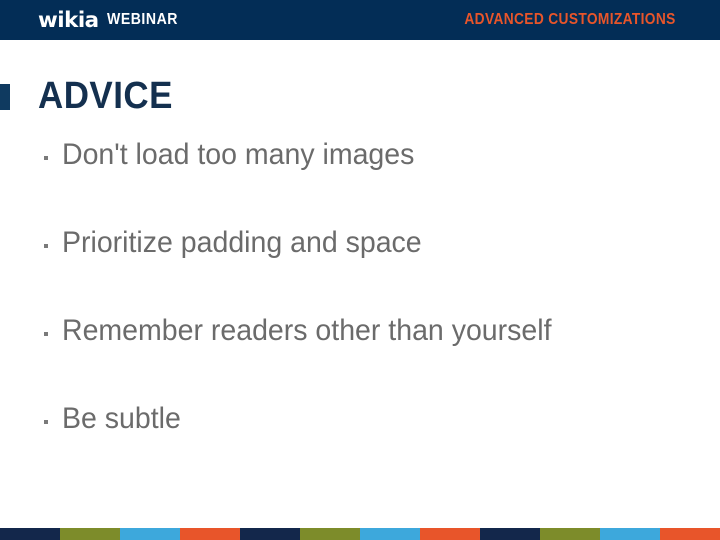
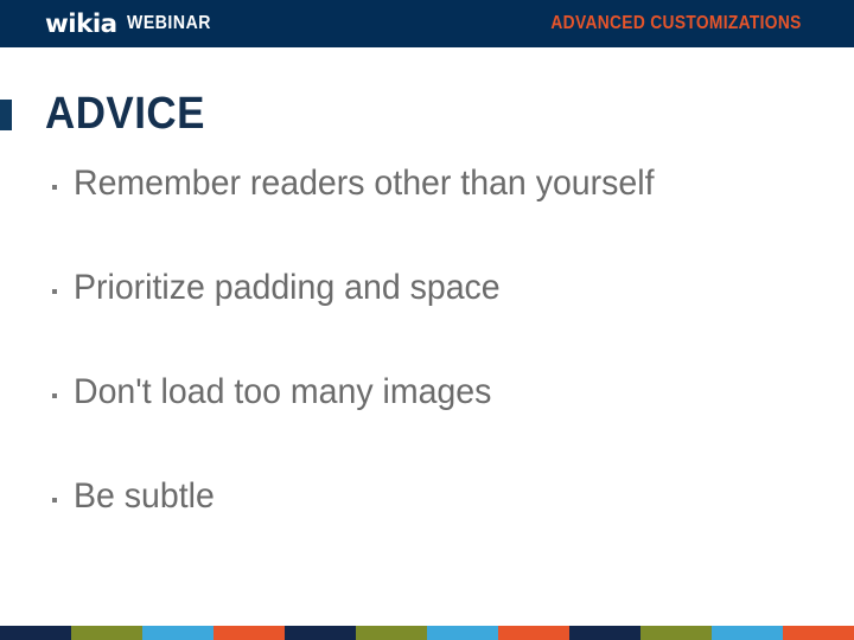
  wikia
  WEBINAR
  ADVANCED CUSTOMIZATIONS
  ADVICE
- Don't load too many images
+ Remember readers other than yourself
  Prioritize padding and space
- Remember readers other than yourself
+ Don't load too many images
  Be subtle
